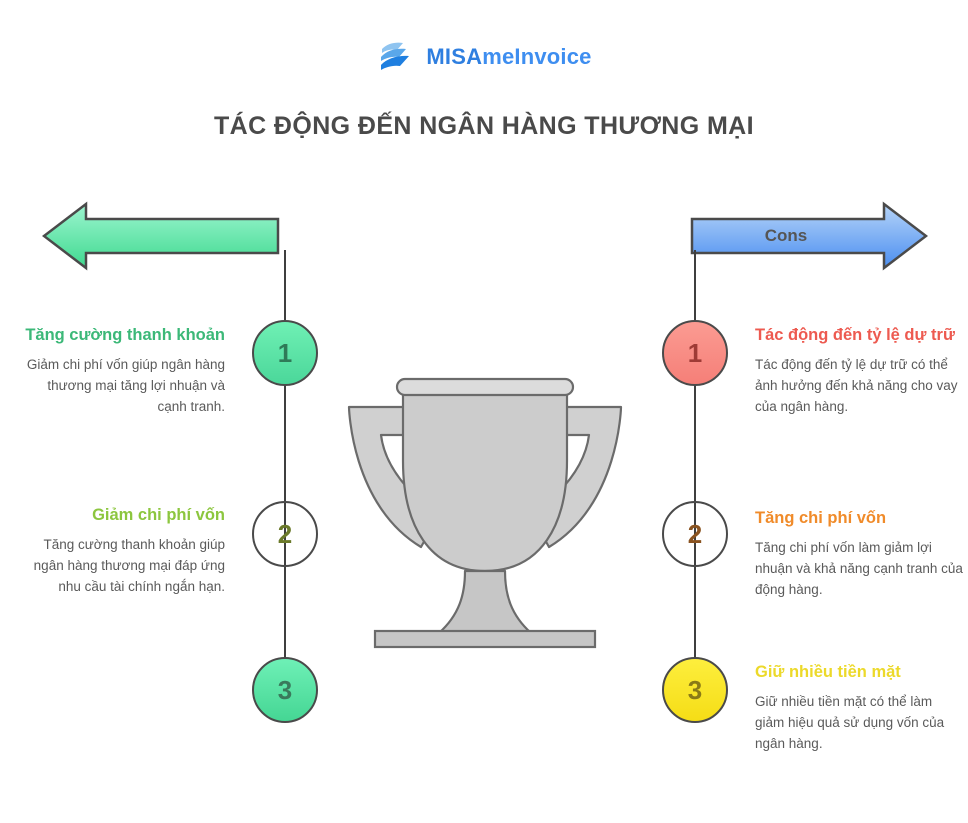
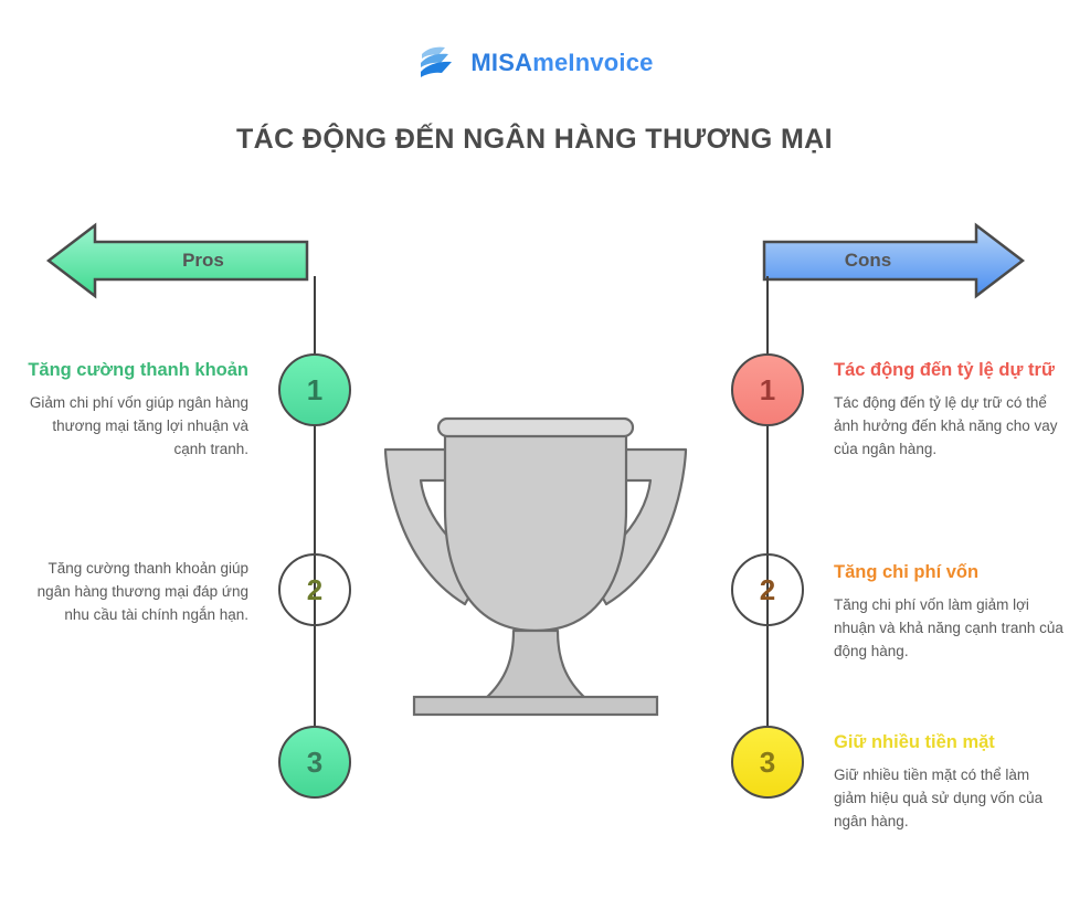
  MISAmeInvoice
  TÁC ĐỘNG ĐẾN NGÂN HÀNG THƯƠNG MẠI
+ Pros
  Cons
  1
  2
  3
  1
  2
  3
  Tăng cường thanh khoản
  Giảm chi phí vốn giúp ngân hàng thương mại tăng lợi nhuận và cạnh tranh.
- Giảm chi phí vốn
  Tăng cường thanh khoản giúp ngân hàng thương mại đáp ứng nhu cầu tài chính ngắn hạn.
  Tác động đến tỷ lệ dự trữ
  Tác động đến tỷ lệ dự trữ có thể ảnh hưởng đến khả năng cho vay của ngân hàng.
  Tăng chi phí vốn
  Tăng chi phí vốn làm giảm lợi nhuận và khả năng cạnh tranh của động hàng.
  Giữ nhiều tiền mặt
  Giữ nhiều tiền mặt có thể làm giảm hiệu quả sử dụng vốn của ngân hàng.
